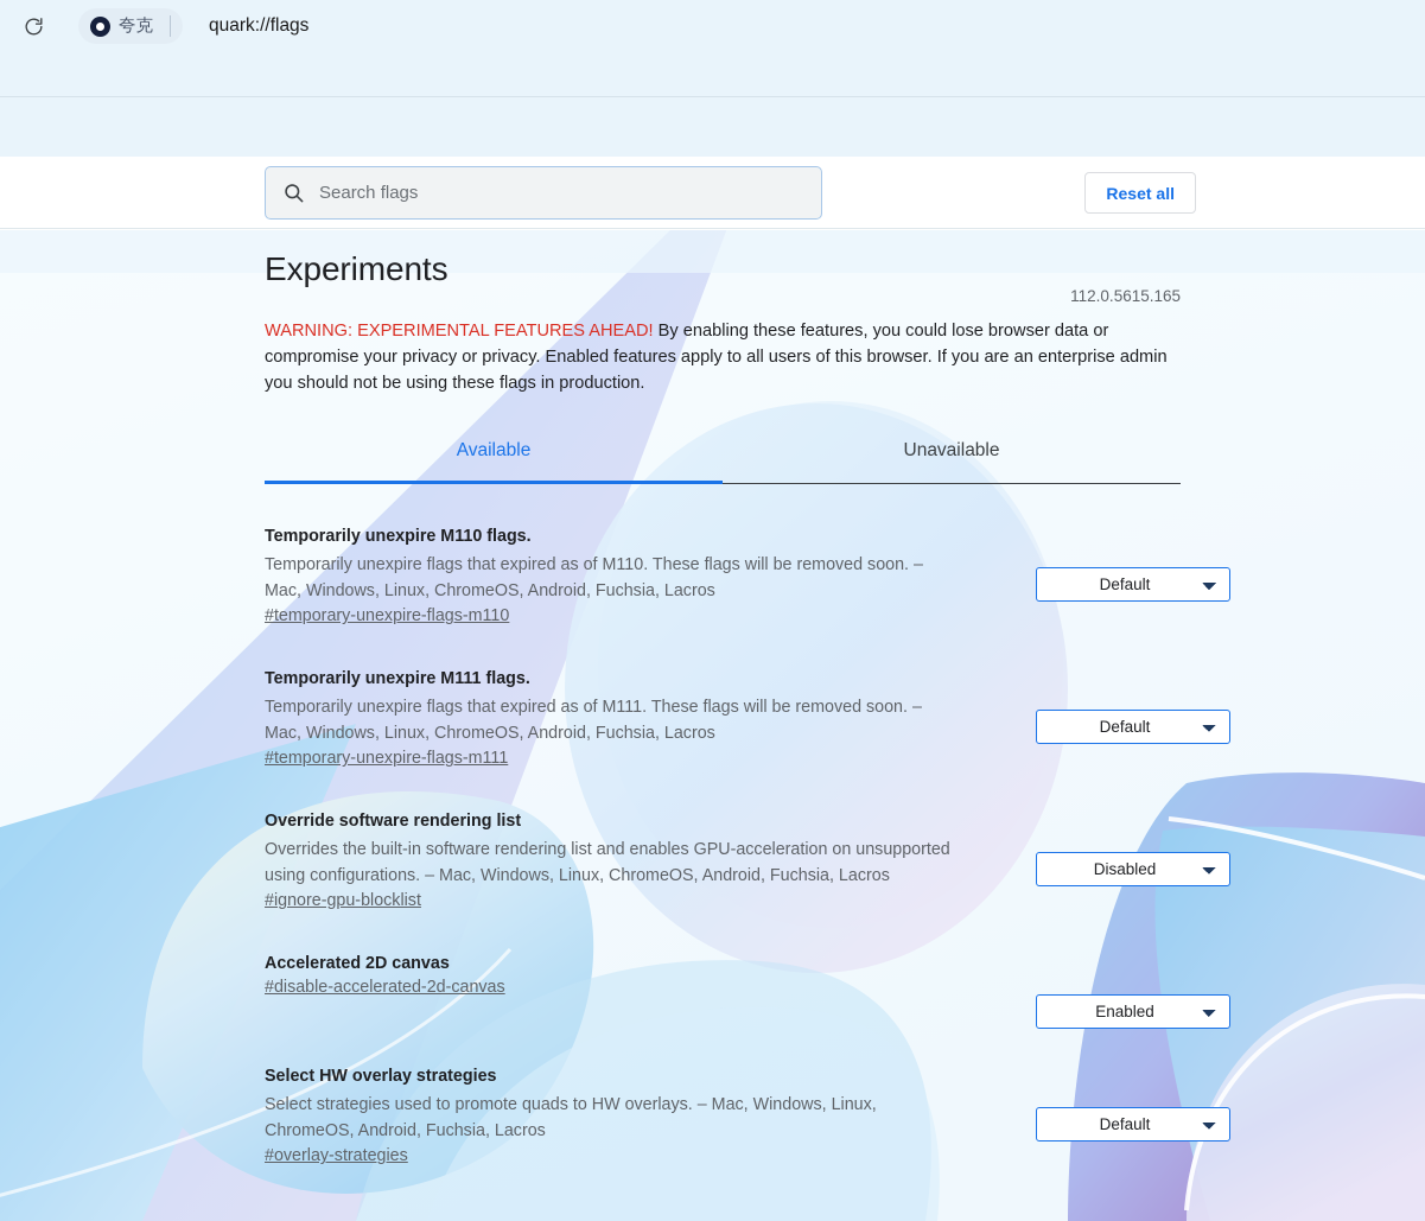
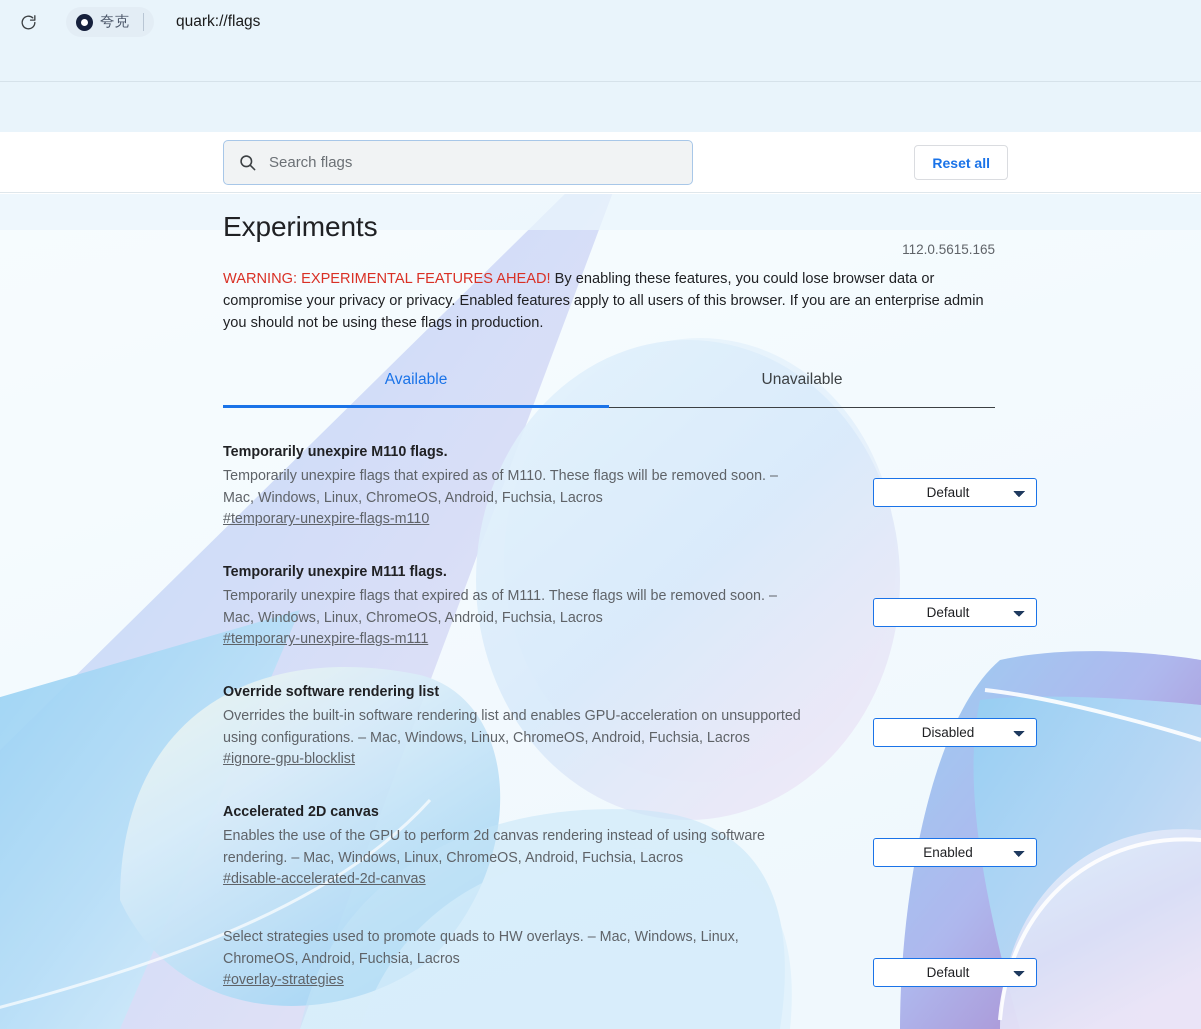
  夸克
  quark://flags
  Search flags
  Reset all
  Experiments
  112.0.5615.165
  WARNING: EXPERIMENTAL FEATURES AHEAD! By enabling these features, you could lose browser data or compromise your privacy or privacy. Enabled features apply to all users of this browser. If you are an enterprise admin you should not be using these flags in production.
  Available
  Unavailable
  Temporarily unexpire M110 flags.
  Temporarily unexpire flags that expired as of M110. These flags will be removed soon. – Mac, Windows, Linux, ChromeOS, Android, Fuchsia, Lacros
  #temporary-unexpire-flags-m110
  Default
  Temporarily unexpire M111 flags.
  Temporarily unexpire flags that expired as of M111. These flags will be removed soon. – Mac, Windows, Linux, ChromeOS, Android, Fuchsia, Lacros
  #temporary-unexpire-flags-m111
  Default
  Override software rendering list
  Overrides the built-in software rendering list and enables GPU-acceleration on unsupported using configurations. – Mac, Windows, Linux, ChromeOS, Android, Fuchsia, Lacros
  #ignore-gpu-blocklist
  Disabled
  Accelerated 2D canvas
+ Enables the use of the GPU to perform 2d canvas rendering instead of using software rendering. – Mac, Windows, Linux, ChromeOS, Android, Fuchsia, Lacros
  #disable-accelerated-2d-canvas
  Enabled
- Select HW overlay strategies
  Select strategies used to promote quads to HW overlays. – Mac, Windows, Linux, ChromeOS, Android, Fuchsia, Lacros
  #overlay-strategies
  Default
